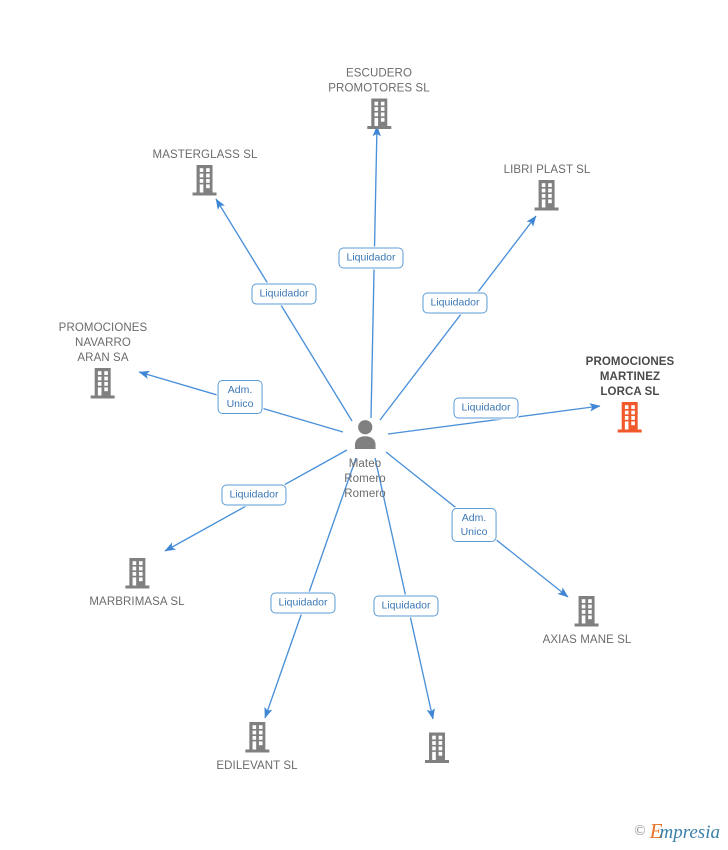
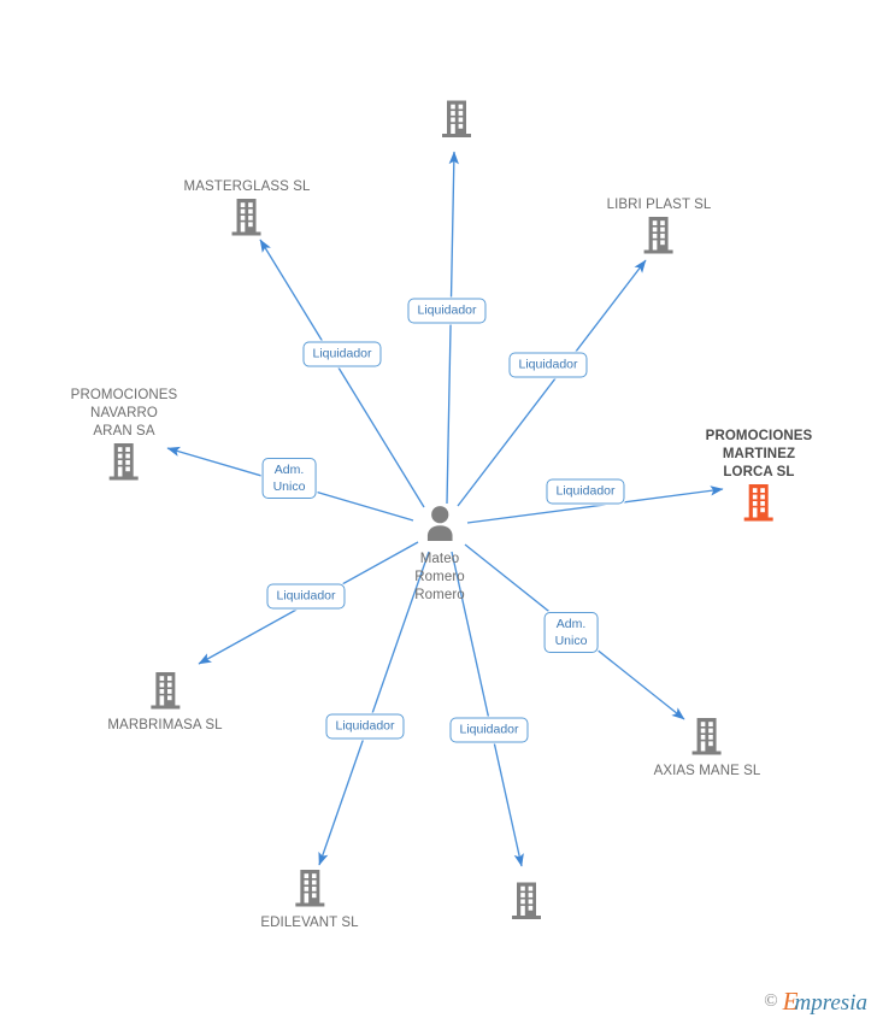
- ESCUDERO
- PROMOTORES SL
  MASTERGLASS SL
  LIBRI PLAST SL
  PROMOCIONES
  NAVARRO
  ARAN SA
  PROMOCIONES
  MARTINEZ
  LORCA SL
  MARBRIMASA SL
  AXIAS MANE SL
  EDILEVANT SL
  Liquidador
  Liquidador
  Liquidador
  Adm.
  Unico
  Liquidador
  Liquidador
  Adm.
  Unico
  Liquidador
  Liquidador
  Mateo
  Romero
  Romero
  ©
  Empresia
